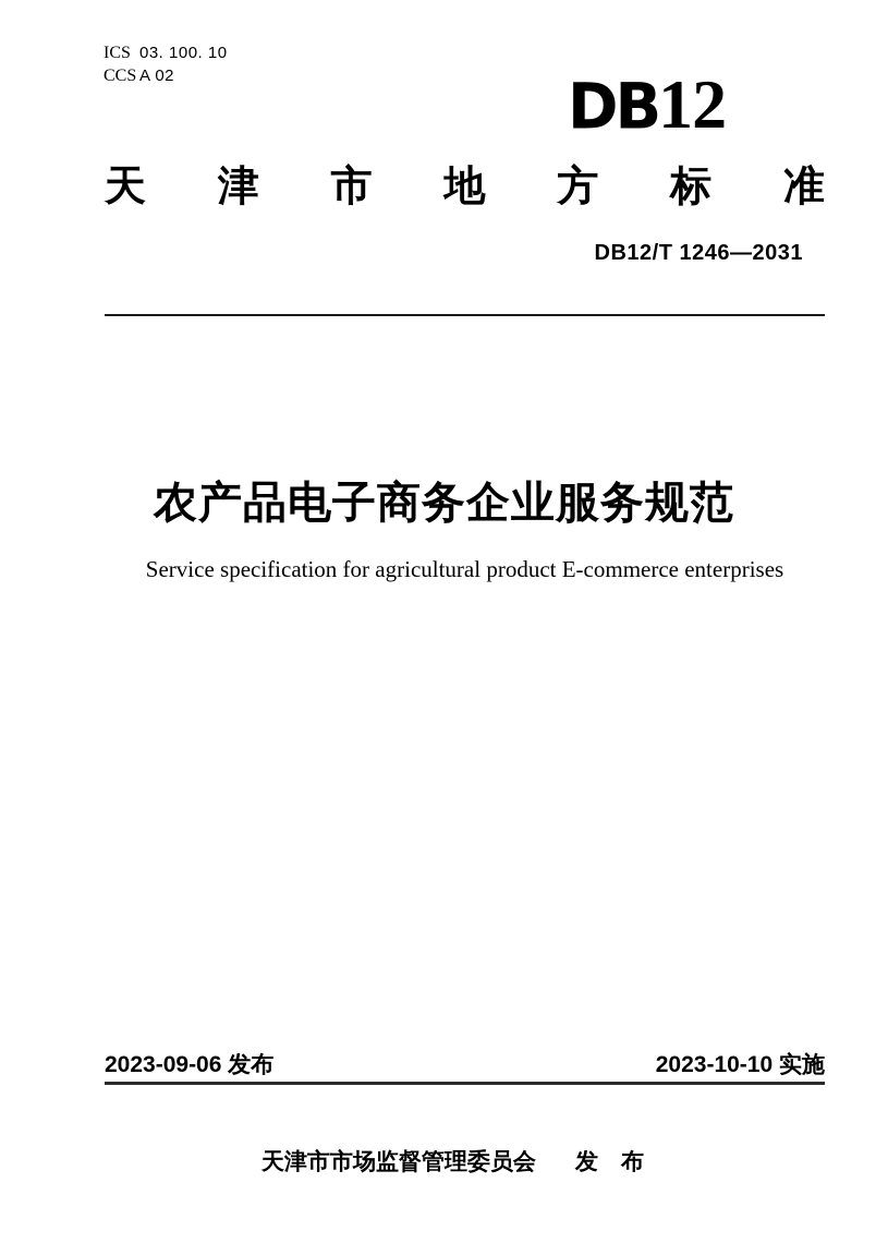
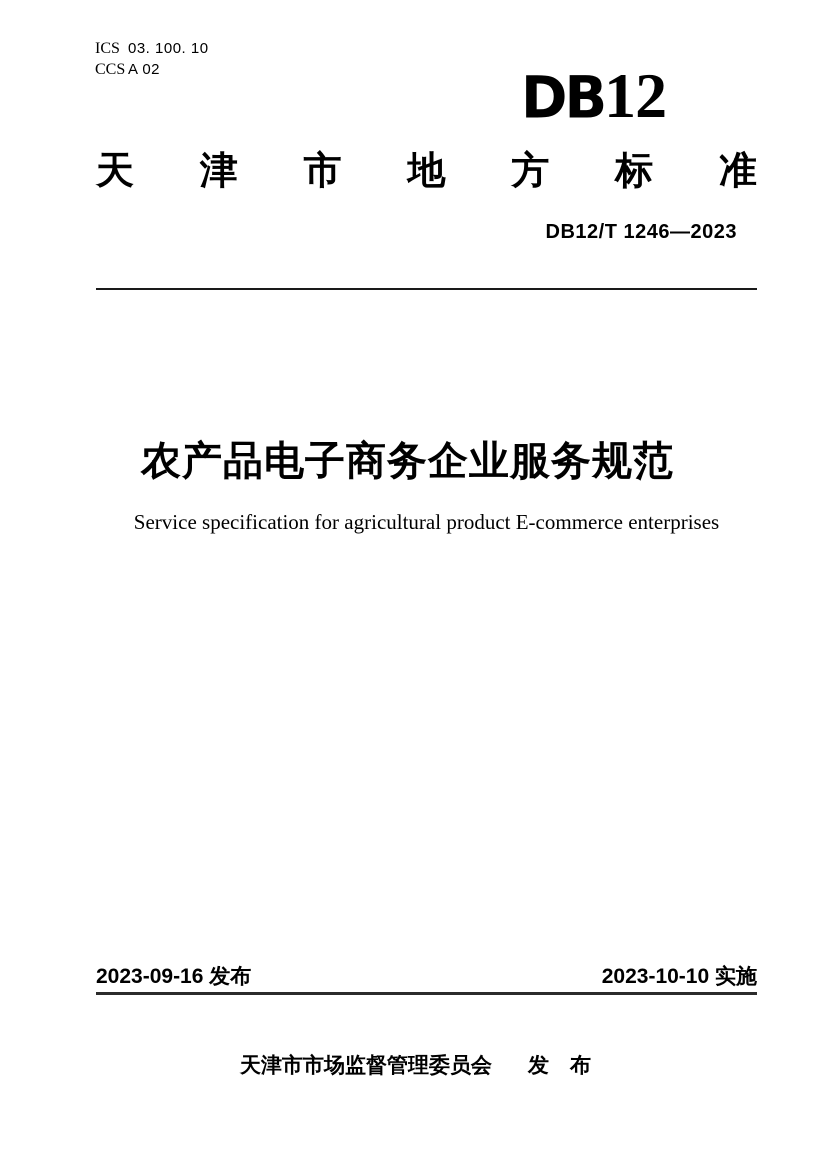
  ICS 03. 100. 10
  CCS A 02
  DB12
  天
  津
  市
  地
  方
  标
  准
- DB12/T 1246—2031
+ DB12/T 1246—2023
  农产品电子商务企业服务规范
  Service specification for agricultural product E-commerce enterprises
- 2023-09-06 发布
+ 2023-09-16 发布
  2023-10-10 实施
  天津市市场监督管理委员会 发 布
